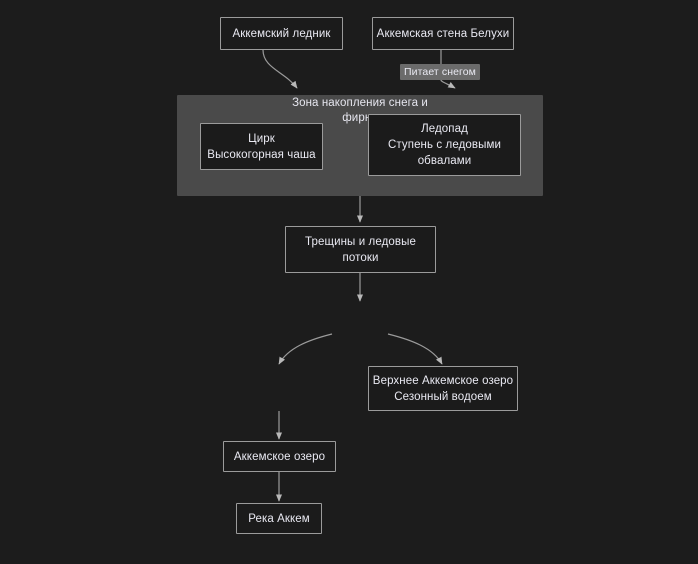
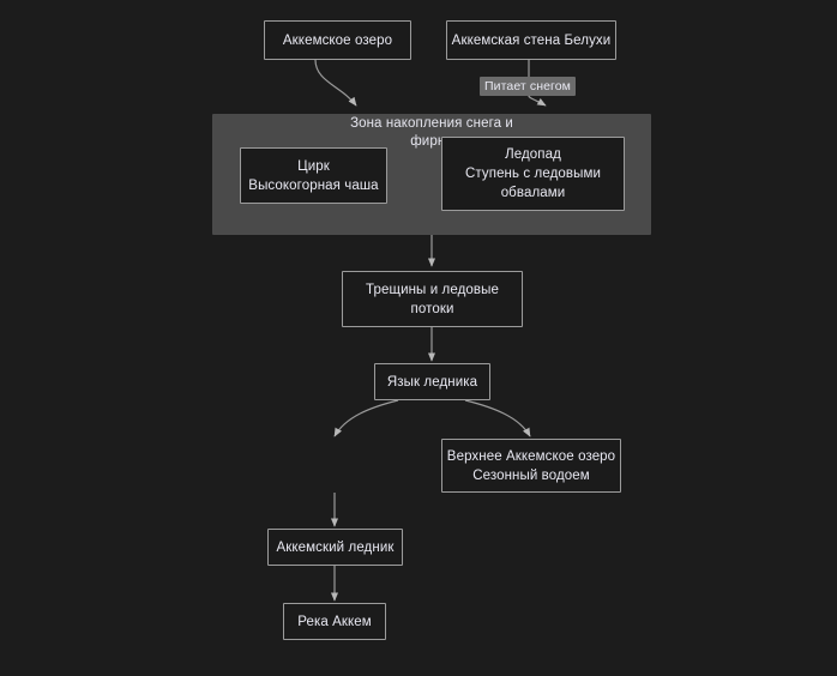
  Зона накопления снега и фир
- Аккемский ледник
+ Аккемское озеро
  Аккемская стена Белухи
  Цирк
  Высокогорная чаша
  Ледопад
  Ступень с ледовыми
  обвалами
  Трещины и ледовые
  потоки
+ Язык ледника
  Верхнее Аккемское озеро
  Сезонный водоем
- Аккемское озеро
+ Аккемский ледник
  Река Аккем
  Питает снегом
